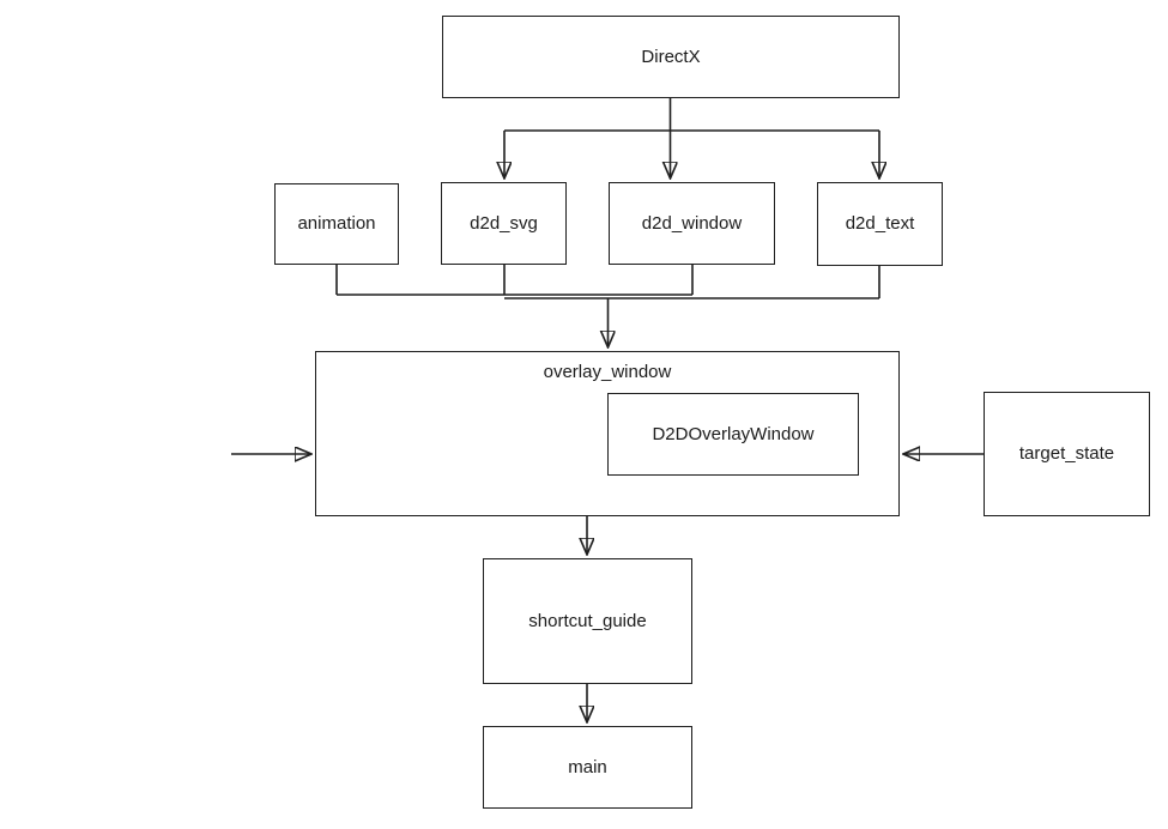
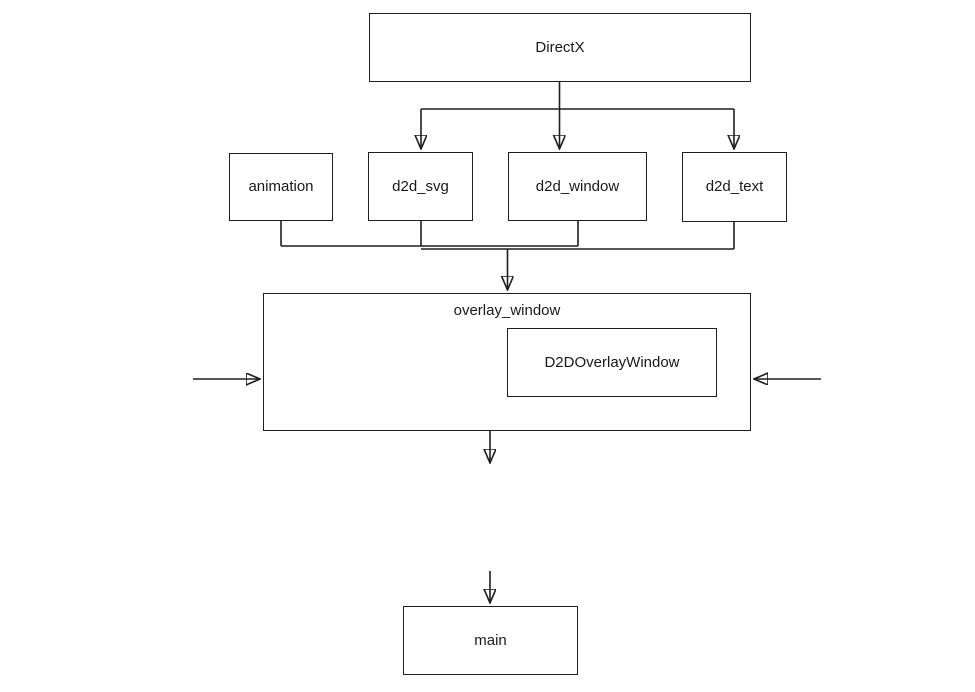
  DirectX
  animation
  d2d_svg
  d2d_window
  d2d_text
  overlay_window
  D2DOverlayWindow
- target_state
- shortcut_guide
  main
